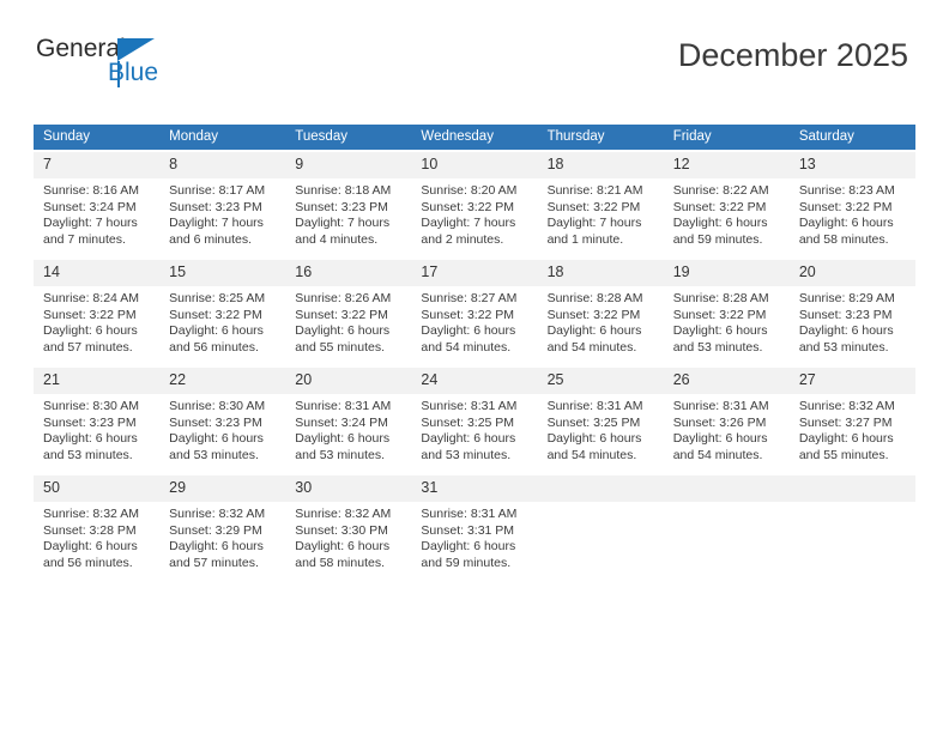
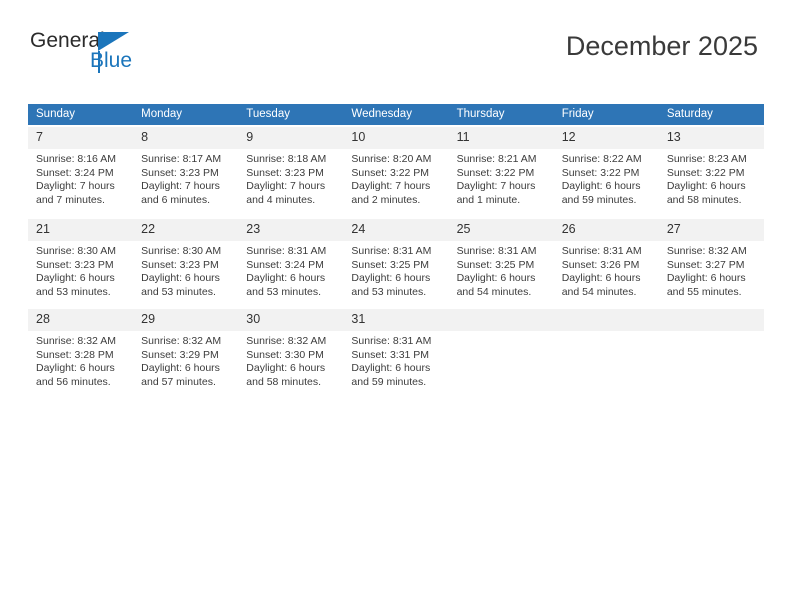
  General
  Blue
  December 2025
  Sunday	Monday	Tuesday	Wednesday	Thursday	Friday	Saturday
- 7Sunrise: 8:16 AMSunset: 3:24 PMDaylight: 7 hoursand 7 minutes.	8Sunrise: 8:17 AMSunset: 3:23 PMDaylight: 7 hoursand 6 minutes.	9Sunrise: 8:18 AMSunset: 3:23 PMDaylight: 7 hoursand 4 minutes.	10Sunrise: 8:20 AMSunset: 3:22 PMDaylight: 7 hoursand 2 minutes.	18Sunrise: 8:21 AMSunset: 3:22 PMDaylight: 7 hoursand 1 minute.	12Sunrise: 8:22 AMSunset: 3:22 PMDaylight: 6 hoursand 59 minutes.	13Sunrise: 8:23 AMSunset: 3:22 PMDaylight: 6 hoursand 58 minutes.
+ 7Sunrise: 8:16 AMSunset: 3:24 PMDaylight: 7 hoursand 7 minutes.	8Sunrise: 8:17 AMSunset: 3:23 PMDaylight: 7 hoursand 6 minutes.	9Sunrise: 8:18 AMSunset: 3:23 PMDaylight: 7 hoursand 4 minutes.	10Sunrise: 8:20 AMSunset: 3:22 PMDaylight: 7 hoursand 2 minutes.	11Sunrise: 8:21 AMSunset: 3:22 PMDaylight: 7 hoursand 1 minute.	12Sunrise: 8:22 AMSunset: 3:22 PMDaylight: 6 hoursand 59 minutes.	13Sunrise: 8:23 AMSunset: 3:22 PMDaylight: 6 hoursand 58 minutes.
- 14Sunrise: 8:24 AMSunset: 3:22 PMDaylight: 6 hoursand 57 minutes.	15Sunrise: 8:25 AMSunset: 3:22 PMDaylight: 6 hoursand 56 minutes.	16Sunrise: 8:26 AMSunset: 3:22 PMDaylight: 6 hoursand 55 minutes.	17Sunrise: 8:27 AMSunset: 3:22 PMDaylight: 6 hoursand 54 minutes.	18Sunrise: 8:28 AMSunset: 3:22 PMDaylight: 6 hoursand 54 minutes.	19Sunrise: 8:28 AMSunset: 3:22 PMDaylight: 6 hoursand 53 minutes.	20Sunrise: 8:29 AMSunset: 3:23 PMDaylight: 6 hoursand 53 minutes.
- 21Sunrise: 8:30 AMSunset: 3:23 PMDaylight: 6 hoursand 53 minutes.	22Sunrise: 8:30 AMSunset: 3:23 PMDaylight: 6 hoursand 53 minutes.	20Sunrise: 8:31 AMSunset: 3:24 PMDaylight: 6 hoursand 53 minutes.	24Sunrise: 8:31 AMSunset: 3:25 PMDaylight: 6 hoursand 53 minutes.	25Sunrise: 8:31 AMSunset: 3:25 PMDaylight: 6 hoursand 54 minutes.	26Sunrise: 8:31 AMSunset: 3:26 PMDaylight: 6 hoursand 54 minutes.	27Sunrise: 8:32 AMSunset: 3:27 PMDaylight: 6 hoursand 55 minutes.
+ 21Sunrise: 8:30 AMSunset: 3:23 PMDaylight: 6 hoursand 53 minutes.	22Sunrise: 8:30 AMSunset: 3:23 PMDaylight: 6 hoursand 53 minutes.	23Sunrise: 8:31 AMSunset: 3:24 PMDaylight: 6 hoursand 53 minutes.	24Sunrise: 8:31 AMSunset: 3:25 PMDaylight: 6 hoursand 53 minutes.	25Sunrise: 8:31 AMSunset: 3:25 PMDaylight: 6 hoursand 54 minutes.	26Sunrise: 8:31 AMSunset: 3:26 PMDaylight: 6 hoursand 54 minutes.	27Sunrise: 8:32 AMSunset: 3:27 PMDaylight: 6 hoursand 55 minutes.
- 50Sunrise: 8:32 AMSunset: 3:28 PMDaylight: 6 hoursand 56 minutes.	29Sunrise: 8:32 AMSunset: 3:29 PMDaylight: 6 hoursand 57 minutes.	30Sunrise: 8:32 AMSunset: 3:30 PMDaylight: 6 hoursand 58 minutes.	31Sunrise: 8:31 AMSunset: 3:31 PMDaylight: 6 hoursand 59 minutes.
+ 28Sunrise: 8:32 AMSunset: 3:28 PMDaylight: 6 hoursand 56 minutes.	29Sunrise: 8:32 AMSunset: 3:29 PMDaylight: 6 hoursand 57 minutes.	30Sunrise: 8:32 AMSunset: 3:30 PMDaylight: 6 hoursand 58 minutes.	31Sunrise: 8:31 AMSunset: 3:31 PMDaylight: 6 hoursand 59 minutes.
